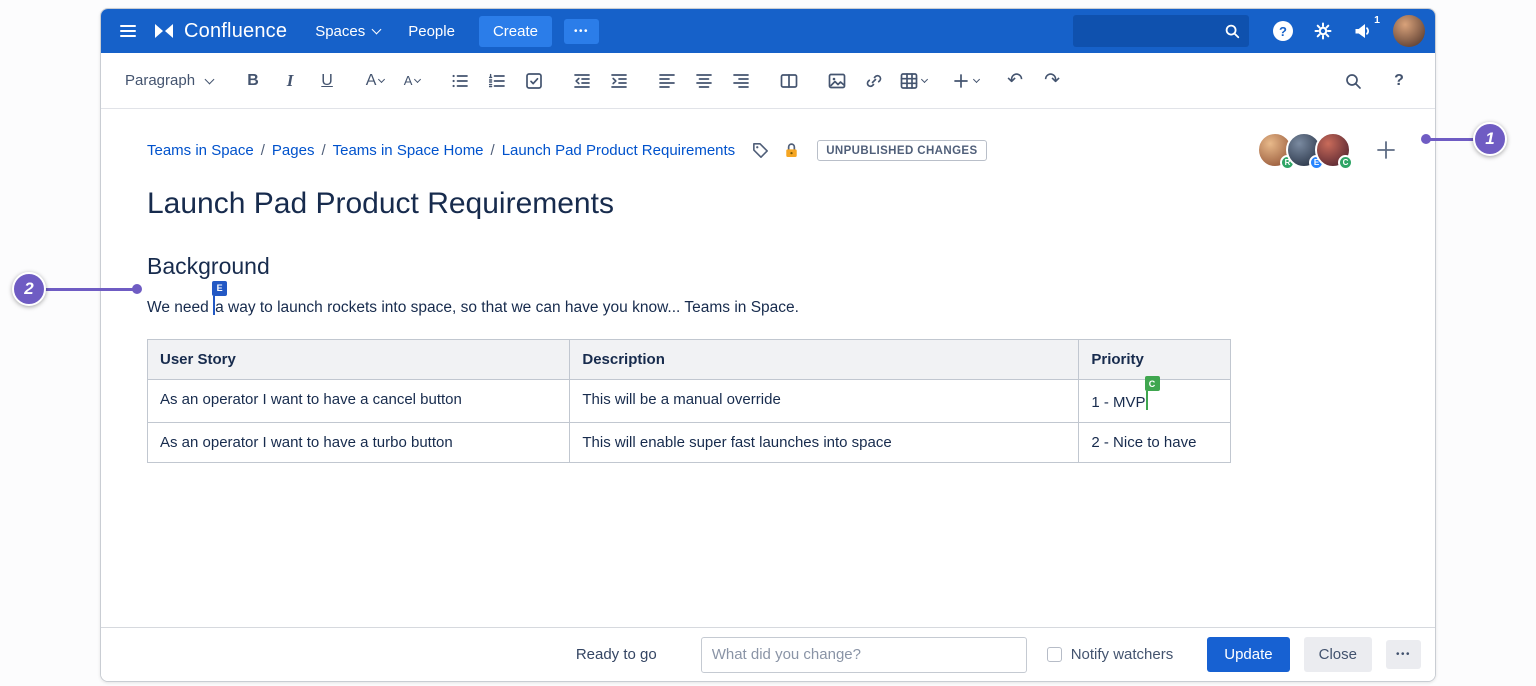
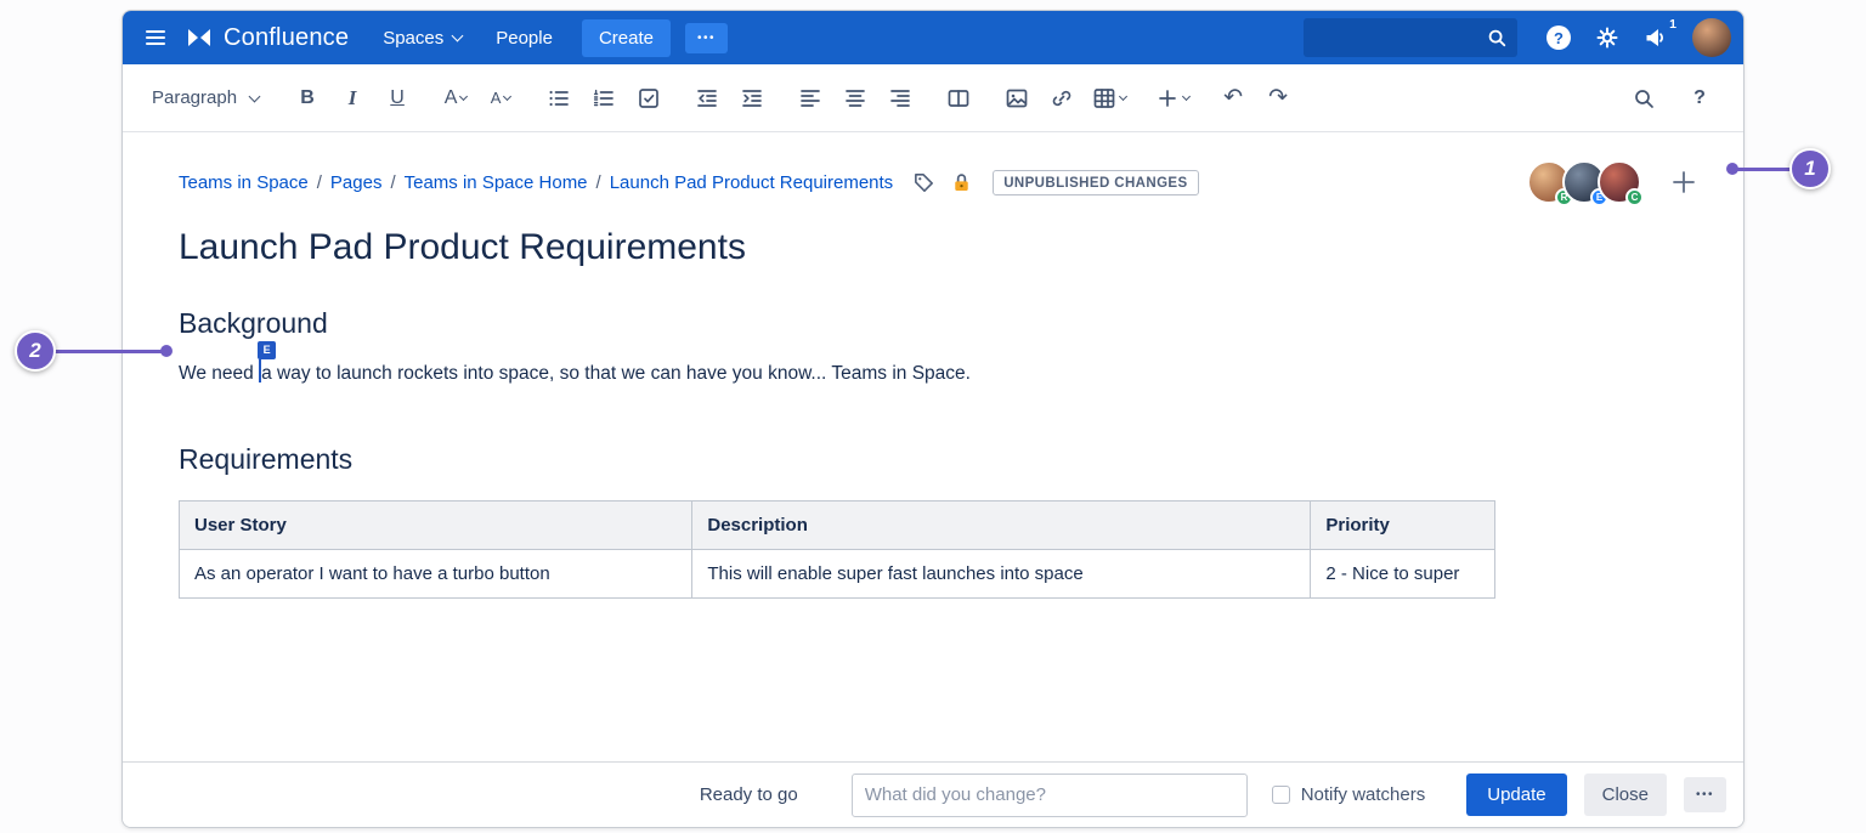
  Confluence
  Spaces
  People
  Create
  •••
  ?
  1
  Paragraph
  B
  I
  U
  A
  A
  ↶
  ↷
  ?
  Teams in Space
  /
  Pages
  /
  Teams in Space Home
  /
  Launch Pad Product Requirements
  UNPUBLISHED CHANGES
  R
  E
  C
  Launch Pad Product Requirements
  Background
  We need
  E
  a way to launch rockets into space, so that we can have you know... Teams in Space.
+ Requirements
  User Story	Description	Priority
- As an operator I want to have a cancel button	This will be a manual override	1 - MVPC
- As an operator I want to have a turbo button	This will enable super fast launches into space	2 - Nice to have
+ As an operator I want to have a turbo button	This will enable super fast launches into space	2 - Nice to super
  Ready to go
  What did you change?
  Notify watchers
  Update
  Close
  •••
  1
  2
